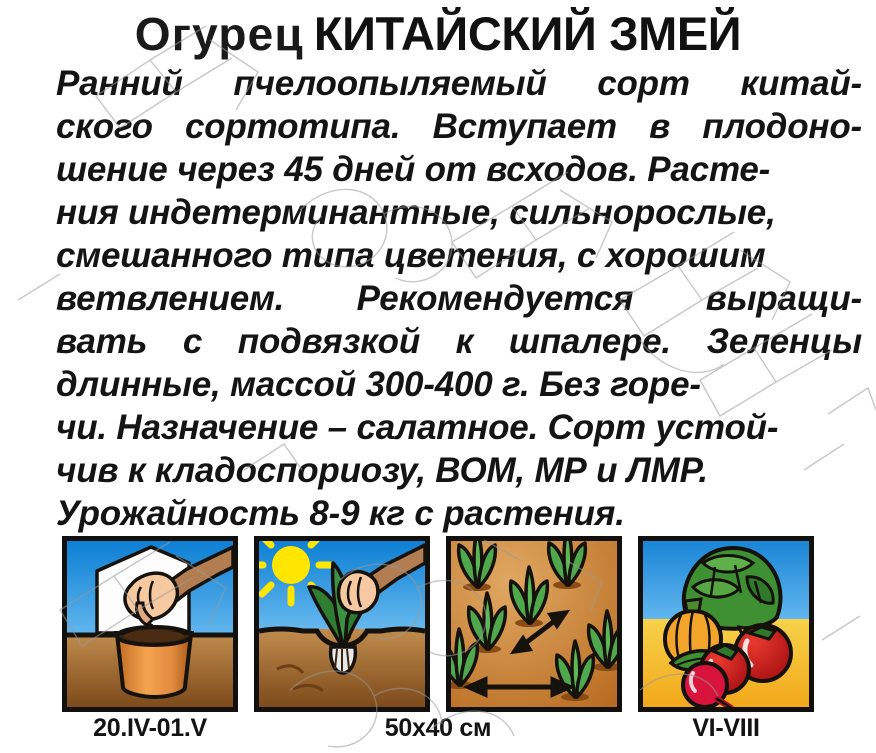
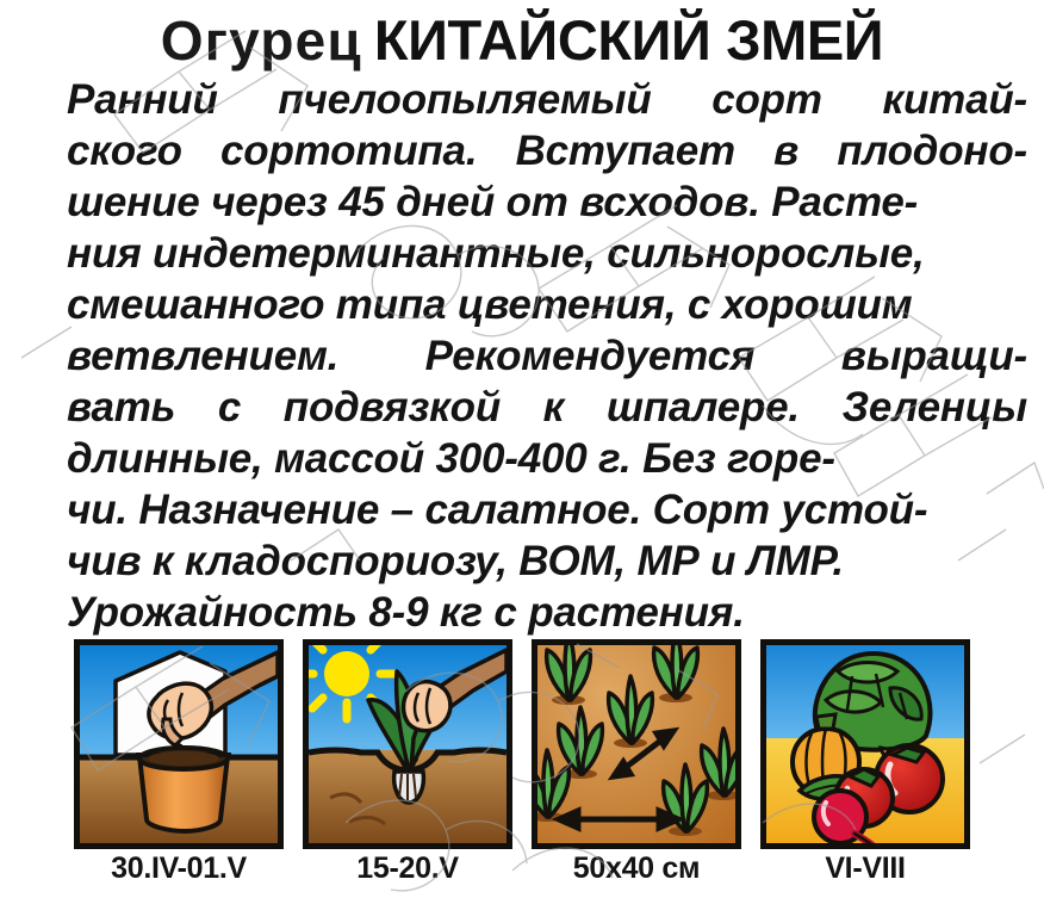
  Огурец КИТАЙСКИЙ ЗМЕЙ
  Ранний
  пчелоопыляемый
  сорт
  китай-
  ского
  сортотипа.
  Вступает
  в
  плодоно-
  шение через 45 дней от всходов. Расте-
  ния индетерминантные, сильнорослые,
  смешанного типа цветения, с хорошим
  ветвлением.
  Рекомендуется
  выращи-
  вать
  с
  подвязкой
  к
  шпалере.
  Зеленцы
  длинные, массой 300-400 г. Без горе-
  чи. Назначение – салатное. Сорт устой-
  чив к кладоспориозу, ВОМ, МР и ЛМР.
  Урожайность 8-9 кг с растения.
- 20.IV-01.V
+ 30.IV-01.V
+ 15-20.V
  50x40 см
  VI-VIII
